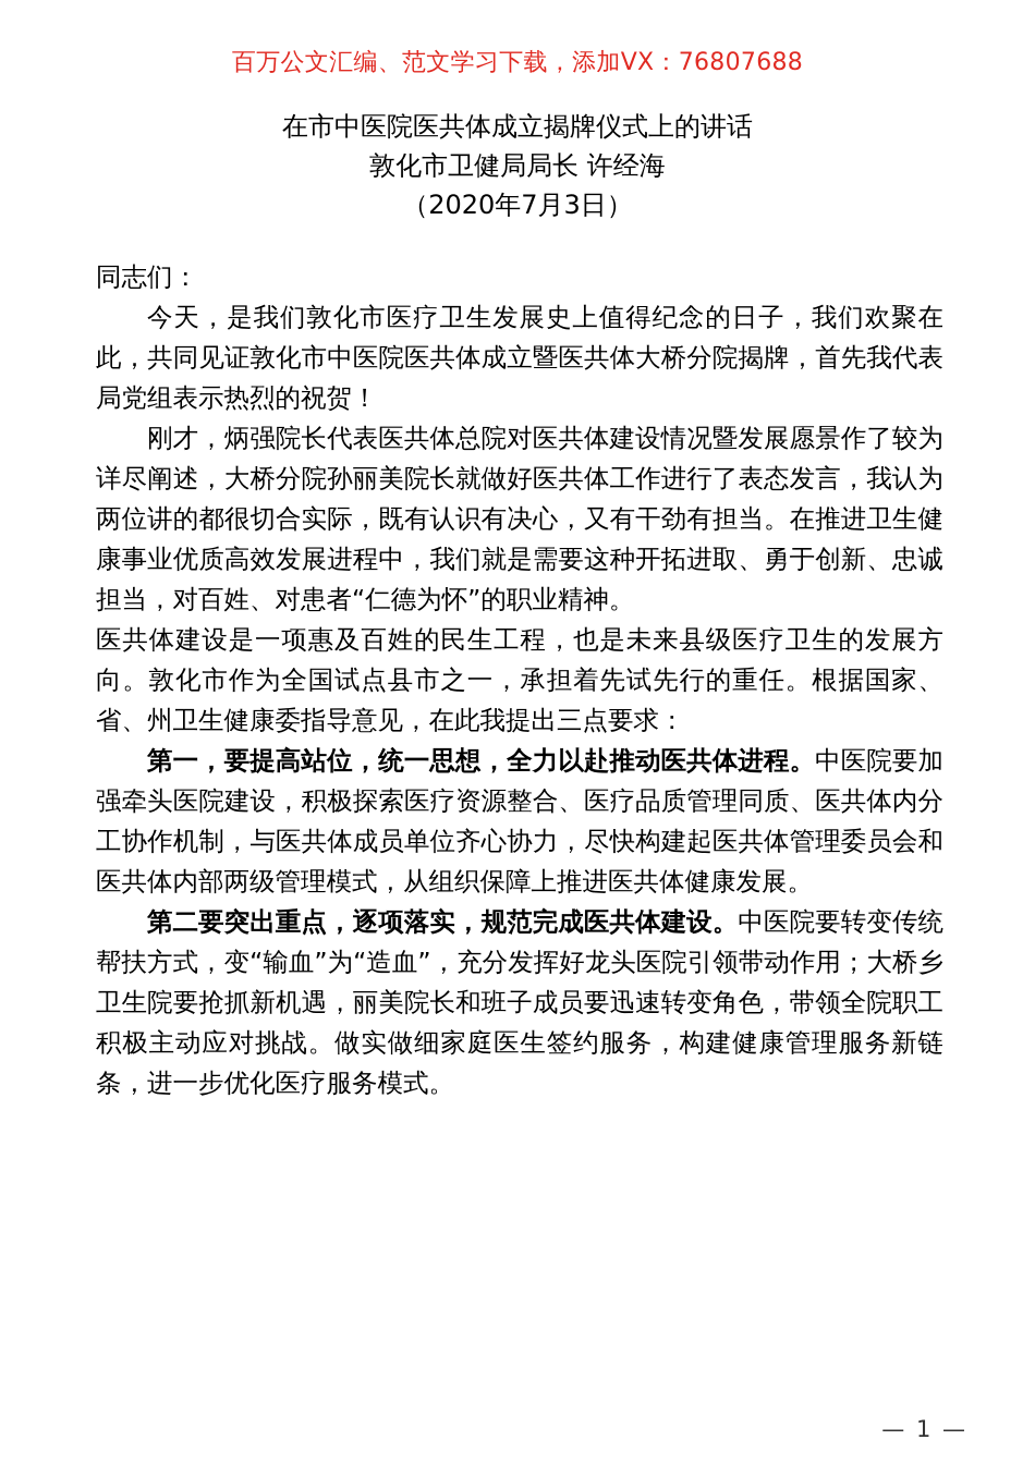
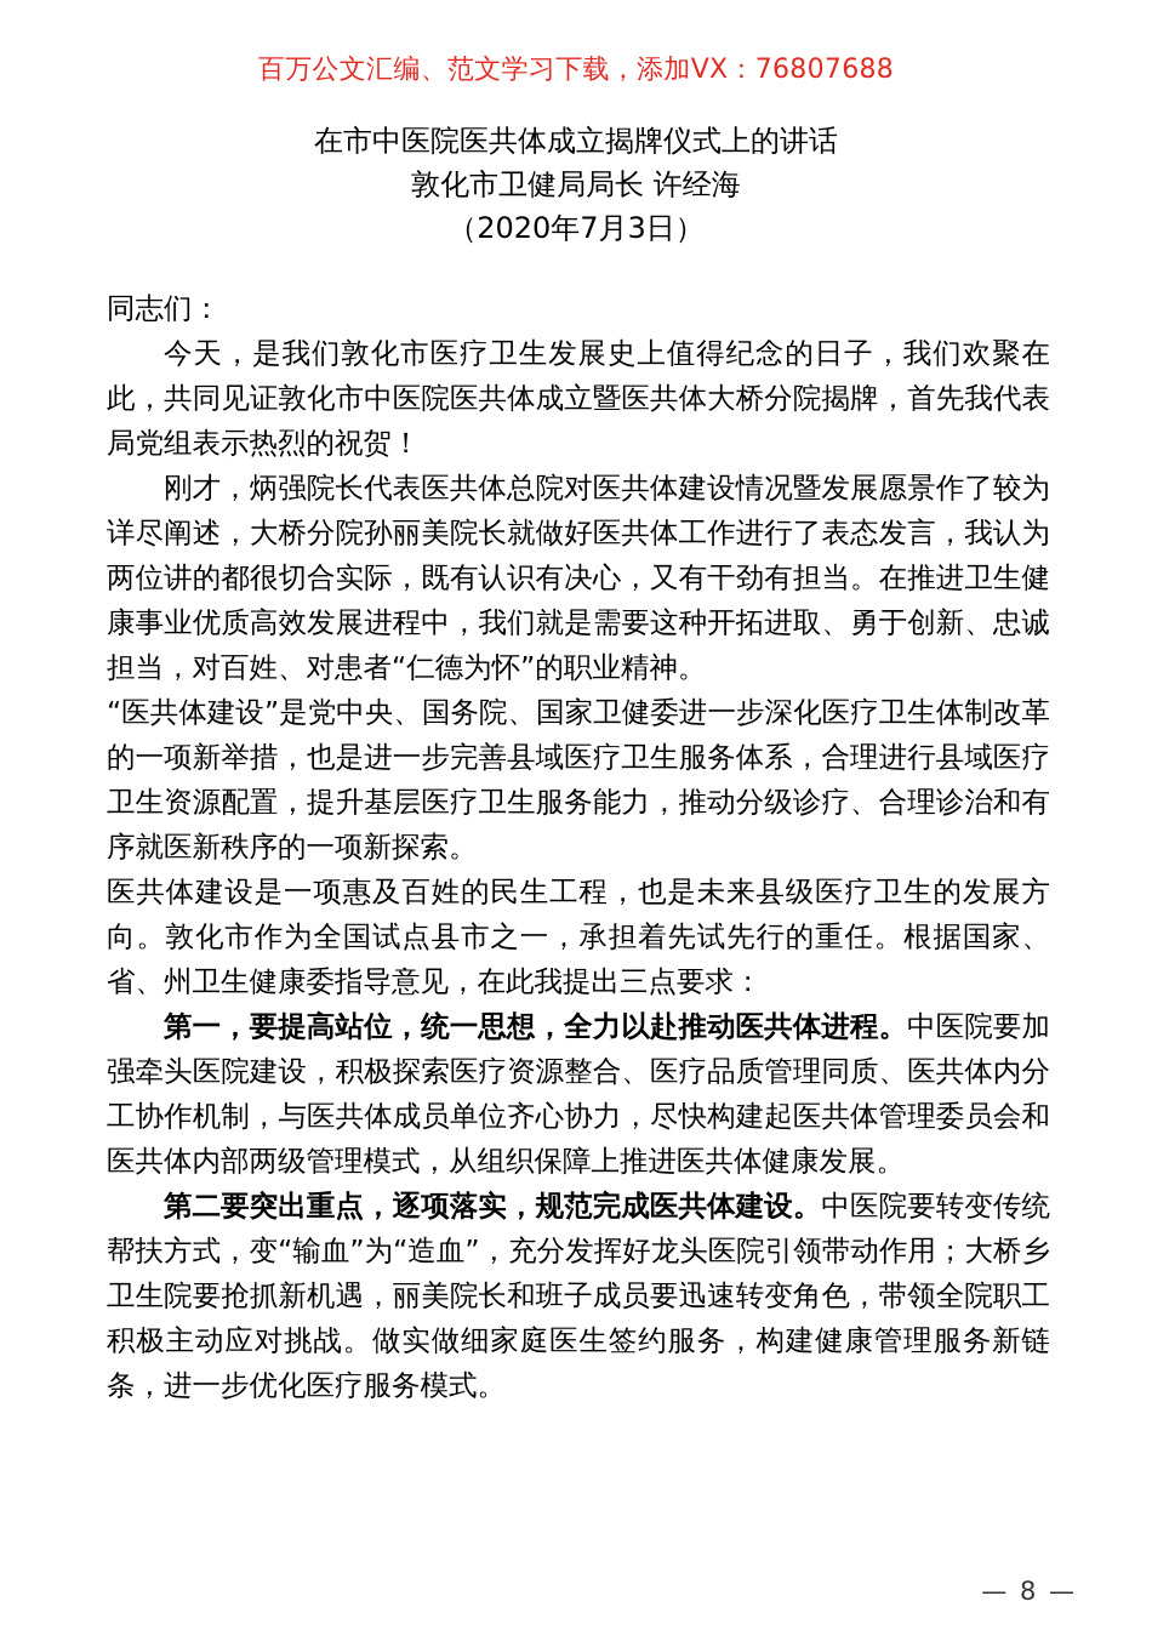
  百万公文汇编、范文学习下载，添加VX：76807688
  在市中医院医共体成立揭牌仪式上的讲话
  敦化市卫健局局长 许经海
  （2020年7月3日）
  同志们：
  今天，是我们敦化市医疗卫生发展史上值得纪念的日子，我们欢聚在此，共同见证敦化市中医院医共体成立暨医共体大桥分院揭牌，首先我代表局党组表示热烈的祝贺！
  刚才，炳强院长代表医共体总院对医共体建设情况暨发展愿景作了较为详尽阐述，大桥分院孙丽美院长就做好医共体工作进行了表态发言，我认为两位讲的都很切合实际，既有认识有决心，又有干劲有担当。在推进卫生健康事业优质高效发展进程中，我们就是需要这种开拓进取、勇于创新、忠诚担当，对百姓、对患者“仁德为怀”的职业精神。
+ “医共体建设”是党中央、国务院、国家卫健委进一步深化医疗卫生体制改革的一项新举措，也是进一步完善县域医疗卫生服务体系，合理进行县域医疗卫生资源配置，提升基层医疗卫生服务能力，推动分级诊疗、合理诊治和有序就医新秩序的一项新探索。
  医共体建设是一项惠及百姓的民生工程，也是未来县级医疗卫生的发展方向。敦化市作为全国试点县市之一，承担着先试先行的重任。根据国家、省、州卫生健康委指导意见，在此我提出三点要求：
  第一，要提高站位，统一思想，全力以赴推动医共体进程。中医院要加强牵头医院建设，积极探索医疗资源整合、医疗品质管理同质、医共体内分工协作机制，与医共体成员单位齐心协力，尽快构建起医共体管理委员会和医共体内部两级管理模式，从组织保障上推进医共体健康发展。
  第二要突出重点，逐项落实，规范完成医共体建设。中医院要转变传统帮扶方式，变“输血”为“造血”，充分发挥好龙头医院引领带动作用；大桥乡卫生院要抢抓新机遇，丽美院长和班子成员要迅速转变角色，带领全院职工积极主动应对挑战。做实做细家庭医生签约服务，构建健康管理服务新链条，进一步优化医疗服务模式。
- — 1 —
+ — 8 —
